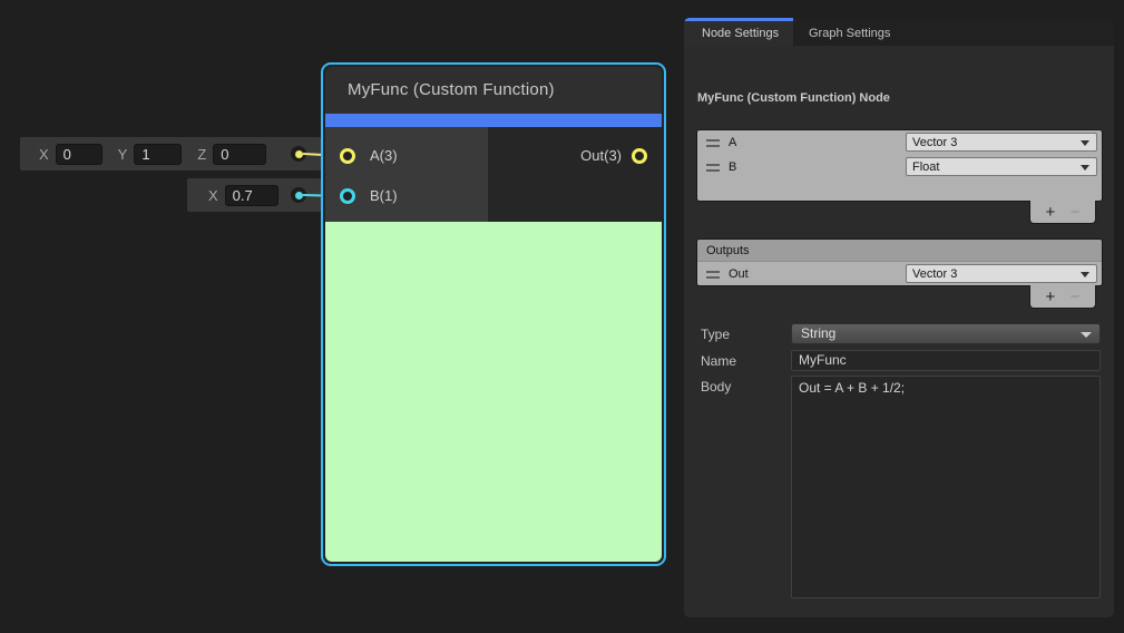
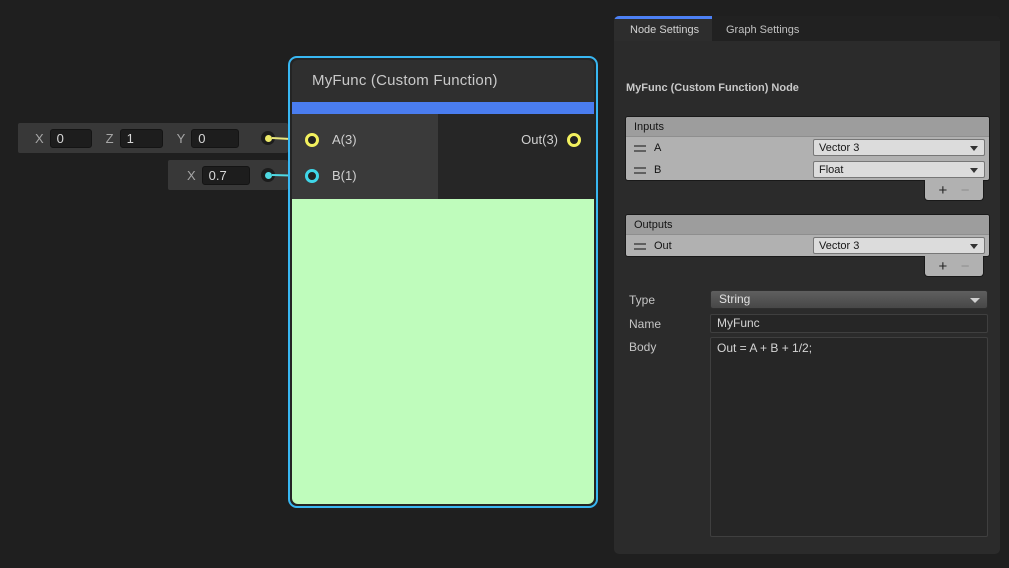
  X
  0
- Y
+ Z
  1
- Z
+ Y
  0
  X
  0.7
  MyFunc (Custom Function)
  A(3)
  B(1)
  Out(3)
  Node Settings
  Graph Settings
  MyFunc (Custom Function) Node
+ Inputs
  A
  Vector 3
  B
  Float
  +
  Outputs
  Out
  Vector 3
  +
  Type
  String
  Name
  MyFunc
  Body
  Out = A + B + 1/2;
